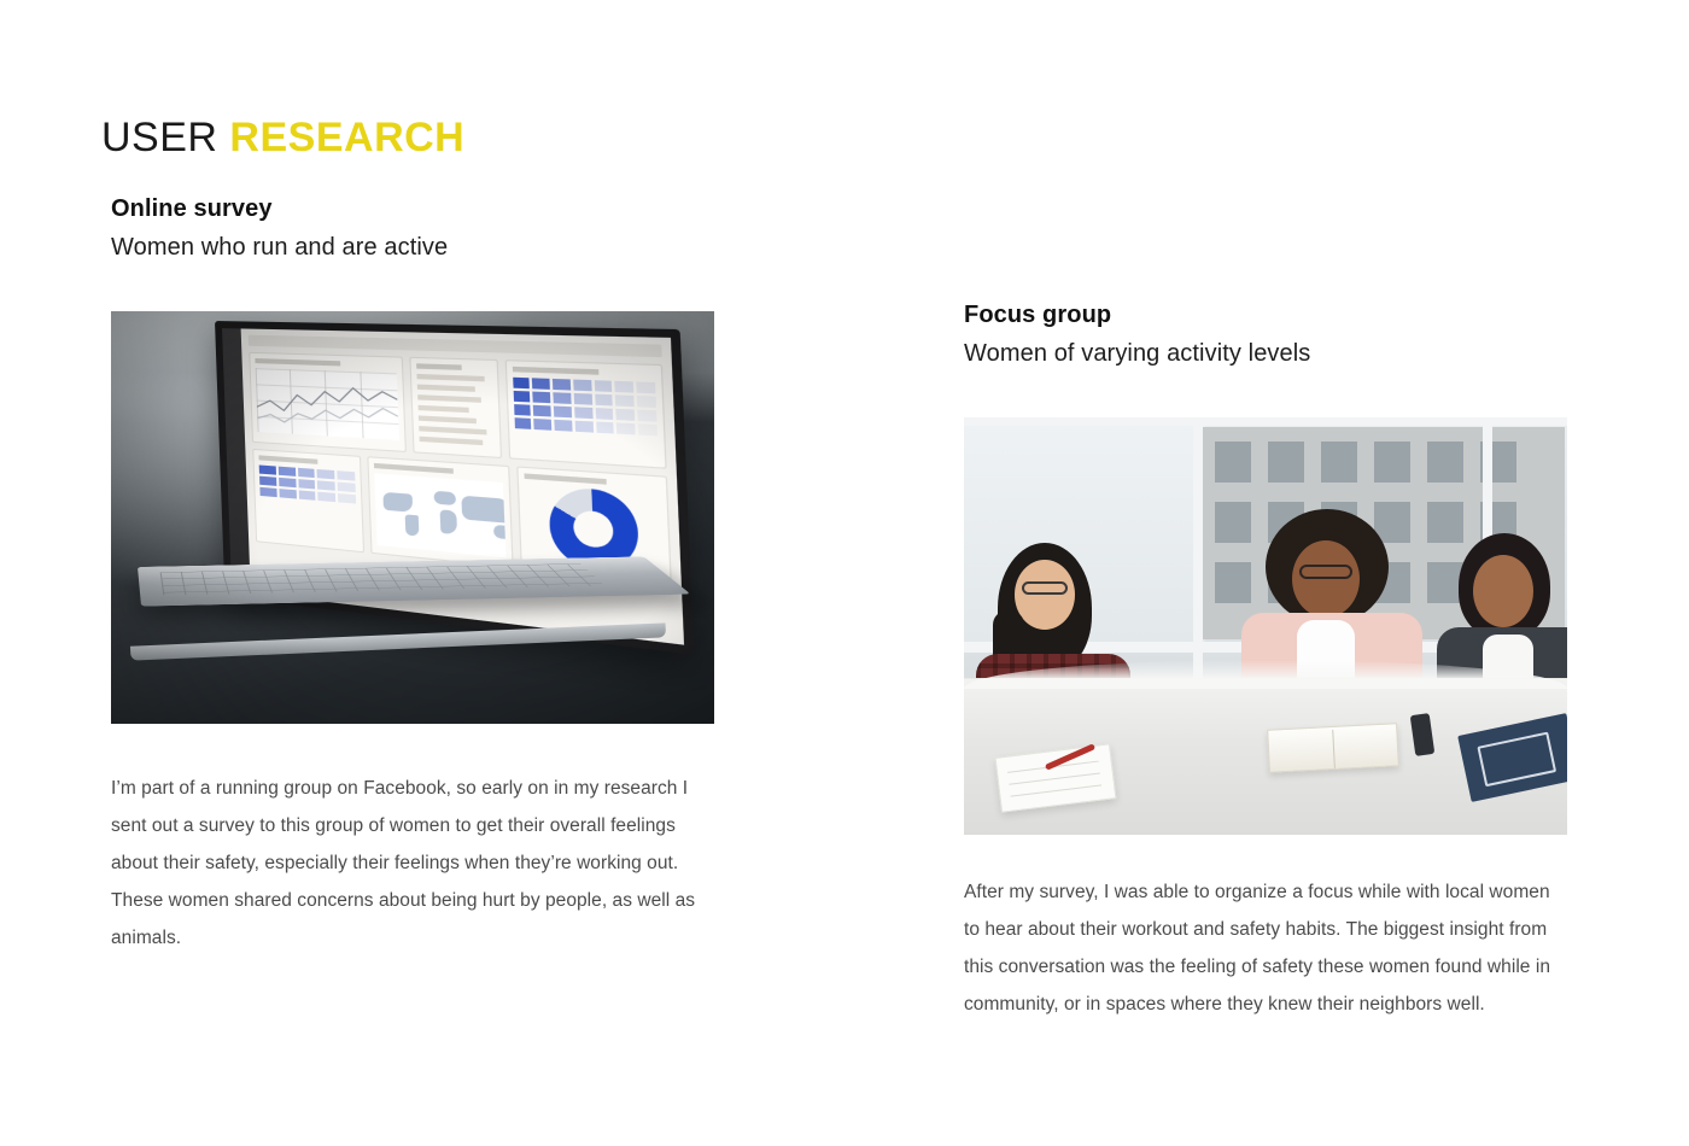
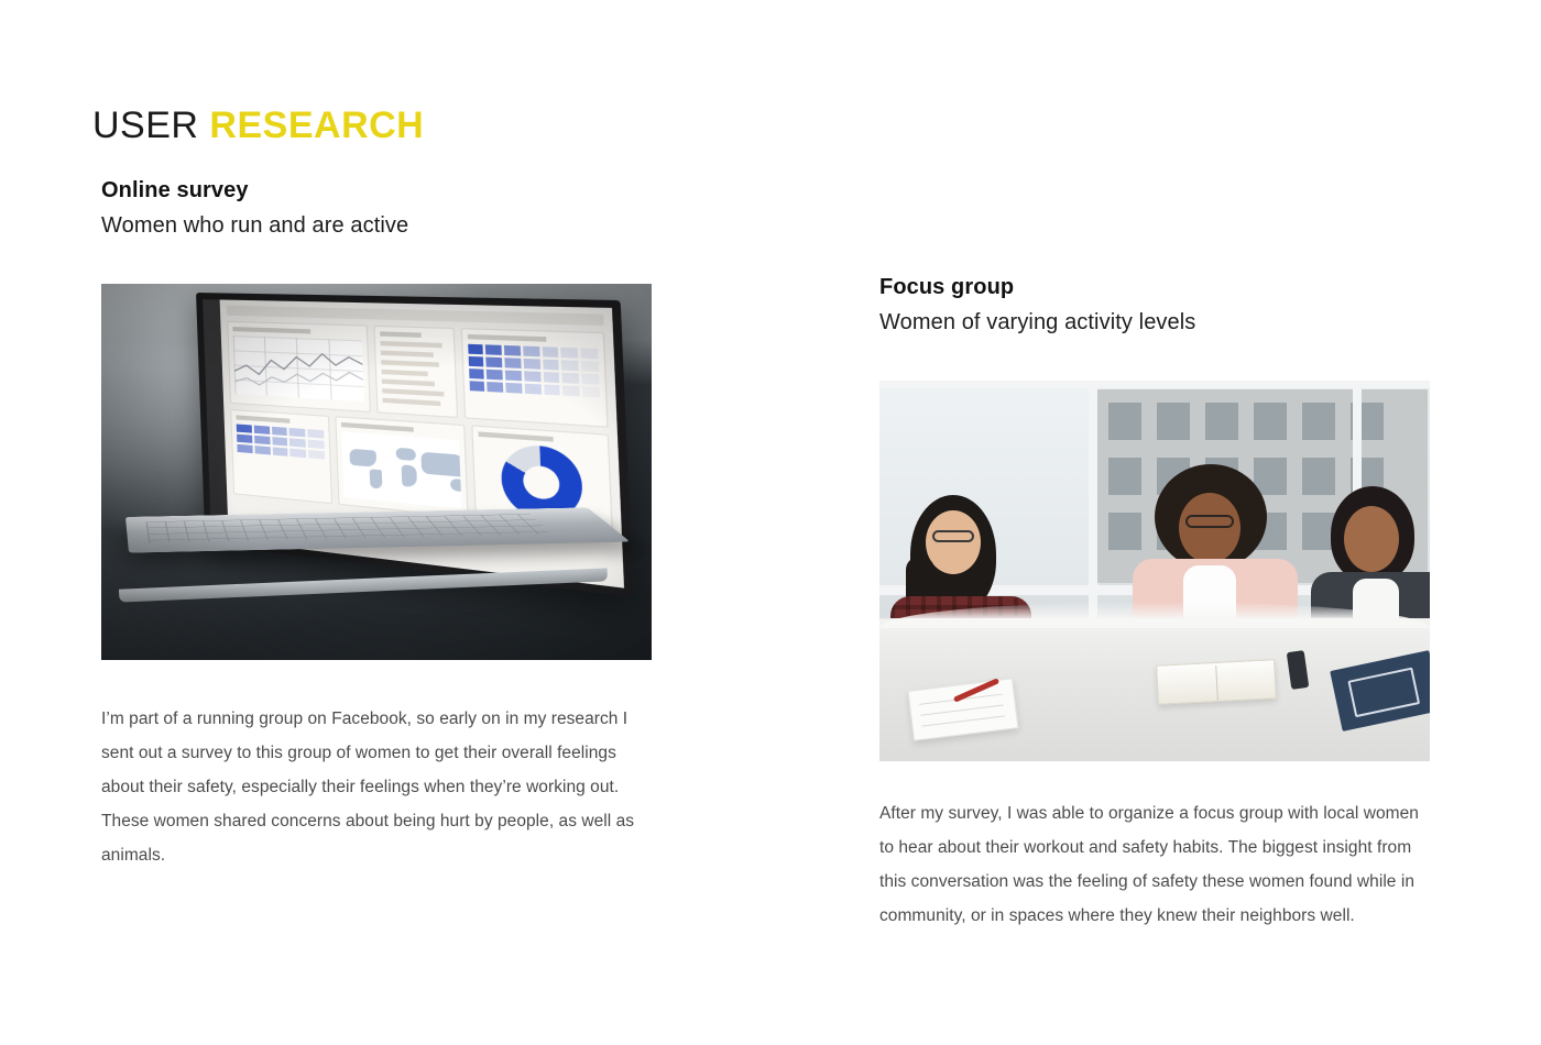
  USER RESEARCH
  Online survey
  Women who run and are active
  I’m part of a running group on Facebook, so early on in my research I sent out a survey to this group of women to get their overall feelings about their safety, especially their feelings when they’re working out. These women shared concerns about being hurt by people, as well as animals.
  Focus group
  Women of varying activity levels
- After my survey, I was able to organize a focus while with local women to hear about their workout and safety habits. The biggest insight from this conversation was the feeling of safety these women found while in community, or in spaces where they knew their neighbors well.
+ After my survey, I was able to organize a focus group with local women to hear about their workout and safety habits. The biggest insight from this conversation was the feeling of safety these women found while in community, or in spaces where they knew their neighbors well.
